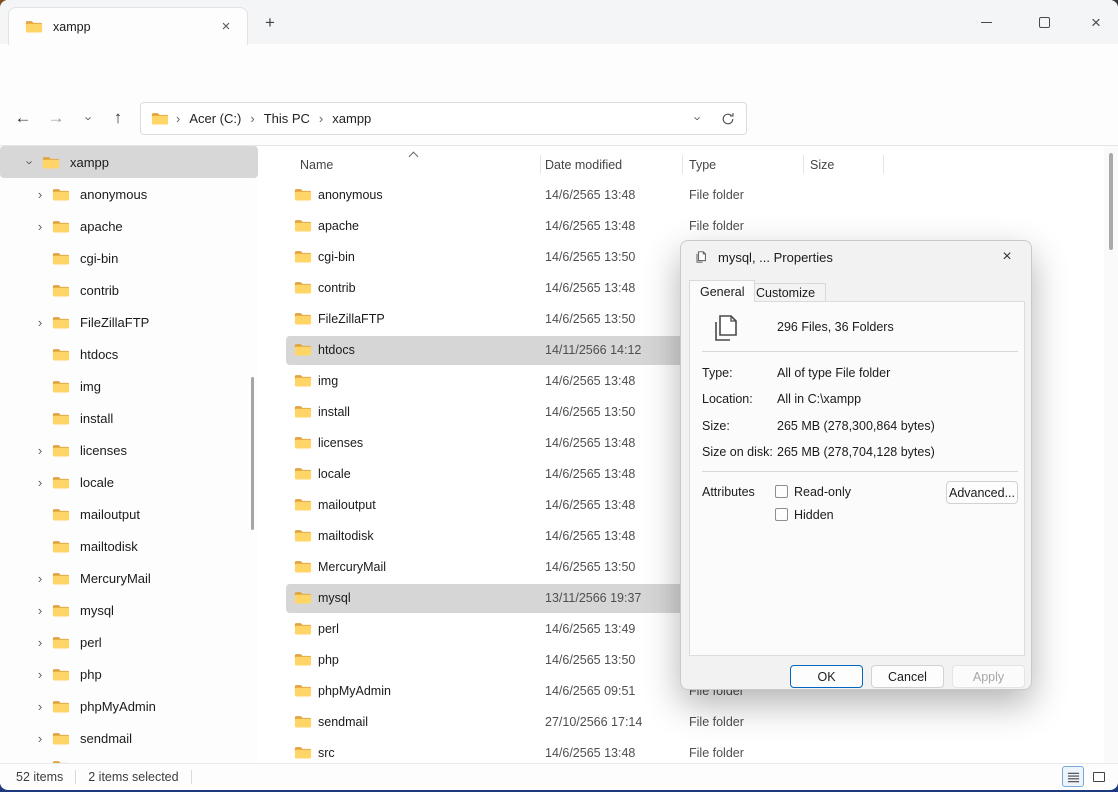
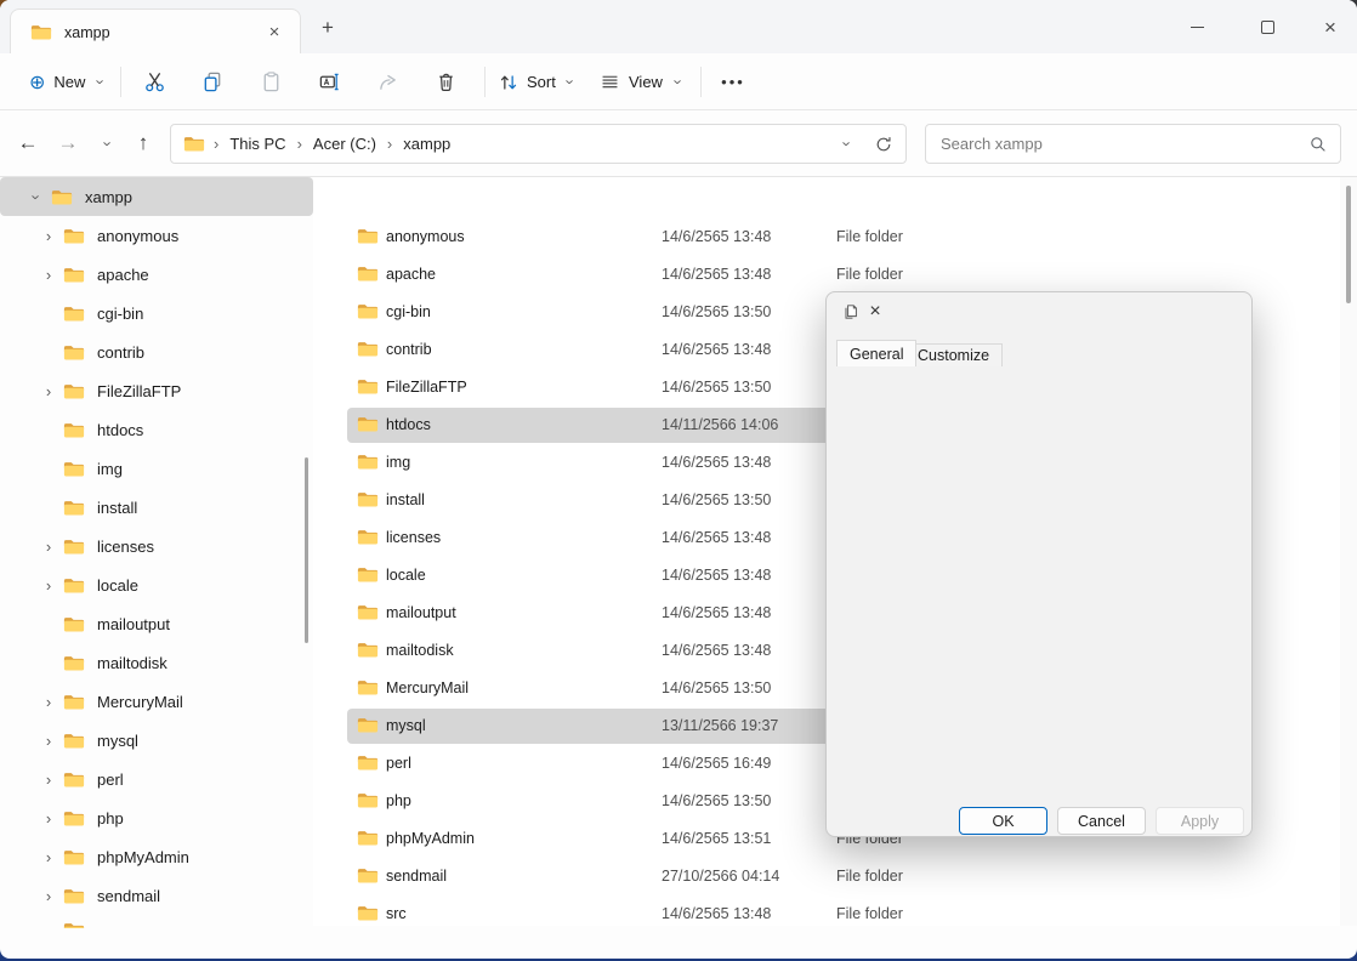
  xampp
  ×
  +
  ×
+ ⊕
+ New
+ Sort
+ View
+ •••
  ←
  →
  ↑
  ›
- Acer (C:)
+ This PC
  ›
- This PC
+ Acer (C:)
  ›
  xampp
+ Search xampp
  xampp
  ›
  anonymous
  ›
  apache
  cgi-bin
  contrib
  ›
  FileZillaFTP
  htdocs
  img
  install
  ›
  licenses
  ›
  locale
  mailoutput
  mailtodisk
  ›
  MercuryMail
  ›
  mysql
  ›
  perl
  ›
  php
  ›
  phpMyAdmin
  ›
  sendmail
- Name
- Date modified
- Type
- Size
  anonymous
  14/6/2565 13:48
  File folder
  apache
  14/6/2565 13:48
  File folder
  cgi-bin
  14/6/2565 13:50
  contrib
  14/6/2565 13:48
  FileZillaFTP
  14/6/2565 13:50
  htdocs
- 14/11/2566 14:12
+ 14/11/2566 14:06
  img
  14/6/2565 13:48
  install
  14/6/2565 13:50
  licenses
  14/6/2565 13:48
  locale
  14/6/2565 13:48
  mailoutput
  14/6/2565 13:48
  mailtodisk
  14/6/2565 13:48
  MercuryMail
  14/6/2565 13:50
  mysql
  13/11/2566 19:37
  perl
- 14/6/2565 13:49
+ 14/6/2565 16:49
  php
  14/6/2565 13:50
  phpMyAdmin
- 14/6/2565 09:51
+ 14/6/2565 13:51
  File folder
  sendmail
- 27/10/2566 17:14
+ 27/10/2566 04:14
  File folder
  src
  14/6/2565 13:48
  File folder
- 52 items
- 2 items selected
- mysql, ... Properties
  ×
  General
  Customize
- 296 Files, 36 Folders
- Type:
- All of type File folder
- Location:
- All in C:\xampp
- Size:
- 265 MB (278,300,864 bytes)
- Size on disk:
- 265 MB (278,704,128 bytes)
- Attributes
- Read-only
- Advanced...
- Hidden
  OK
  Cancel
  Apply
